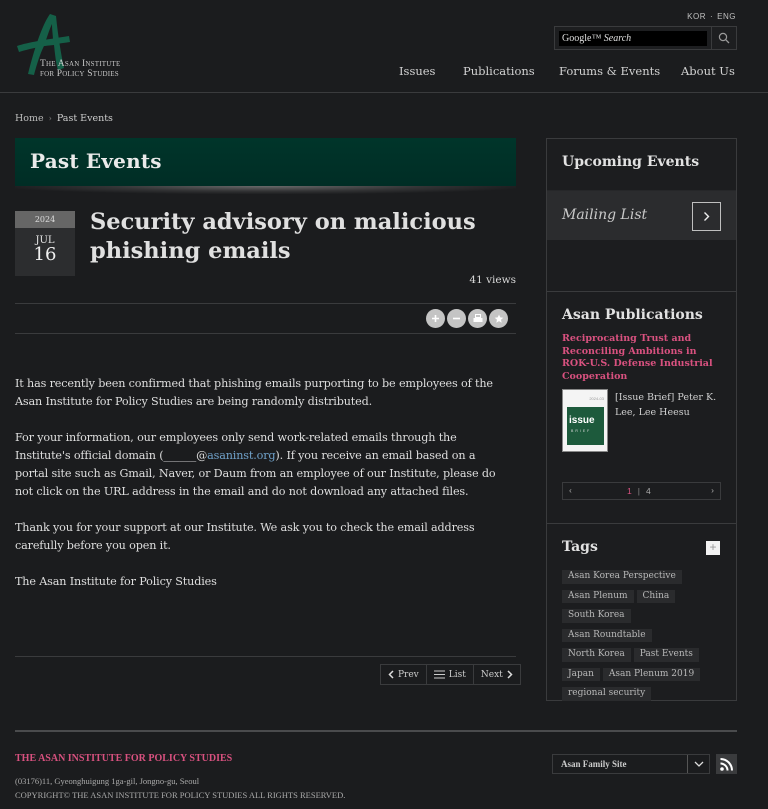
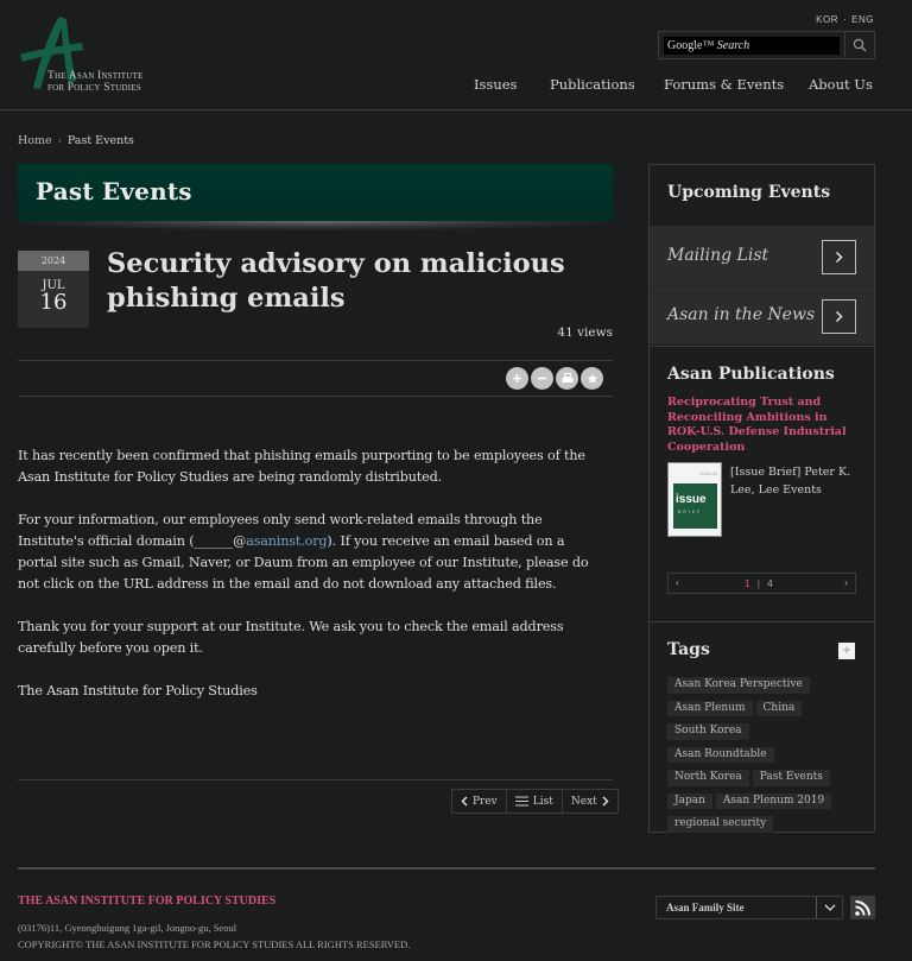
  The Asan Institute
  for Policy Studies
  KOR · ENG
  Google™ Search
  Issues
  Publications
  Forums & Events
  About Us
  Home › Past Events
  Past Events
  2024
  JUL
  16
  Security advisory on malicious phishing emails
  41 views
  It has recently been confirmed that phishing emails purporting to be employees of the Asan Institute for Policy Studies are being randomly distributed.
  For your information, our employees only send work-related emails through the Institute's official domain (______@asaninst.org). If you receive an email based on a portal site such as Gmail, Naver, or Daum from an employee of our Institute, please do not click on the URL address in the email and do not download any attached files.
  Thank you for your support at our Institute. We ask you to check the email address carefully before you open it.
  The Asan Institute for Policy Studies
  Prev
  List
  Next
  Upcoming Events
  Mailing List
+ Asan in the News
  Asan Publications
  Reciprocating Trust and Reconciling Ambitions in ROK-U.S. Defense Industrial Cooperation
  issue
- [Issue Brief] Peter K. Lee, Lee Heesu
+ [Issue Brief] Peter K. Lee, Lee Events
  ‹
  1 | 4
  ›
  Tags
  +
  Asan Korea Perspective
  Asan Plenum
  China
  South Korea
  Asan Roundtable
  North Korea
  Past Events
  Japan
  Asan Plenum 2019
  regional security
  THE ASAN INSTITUTE FOR POLICY STUDIES
  (03176)11, Gyeonghuigung 1ga-gil, Jongno-gu, Seoul
  COPYRIGHT© THE ASAN INSTITUTE FOR POLICY STUDIES ALL RIGHTS RESERVED.
  Asan Family Site
